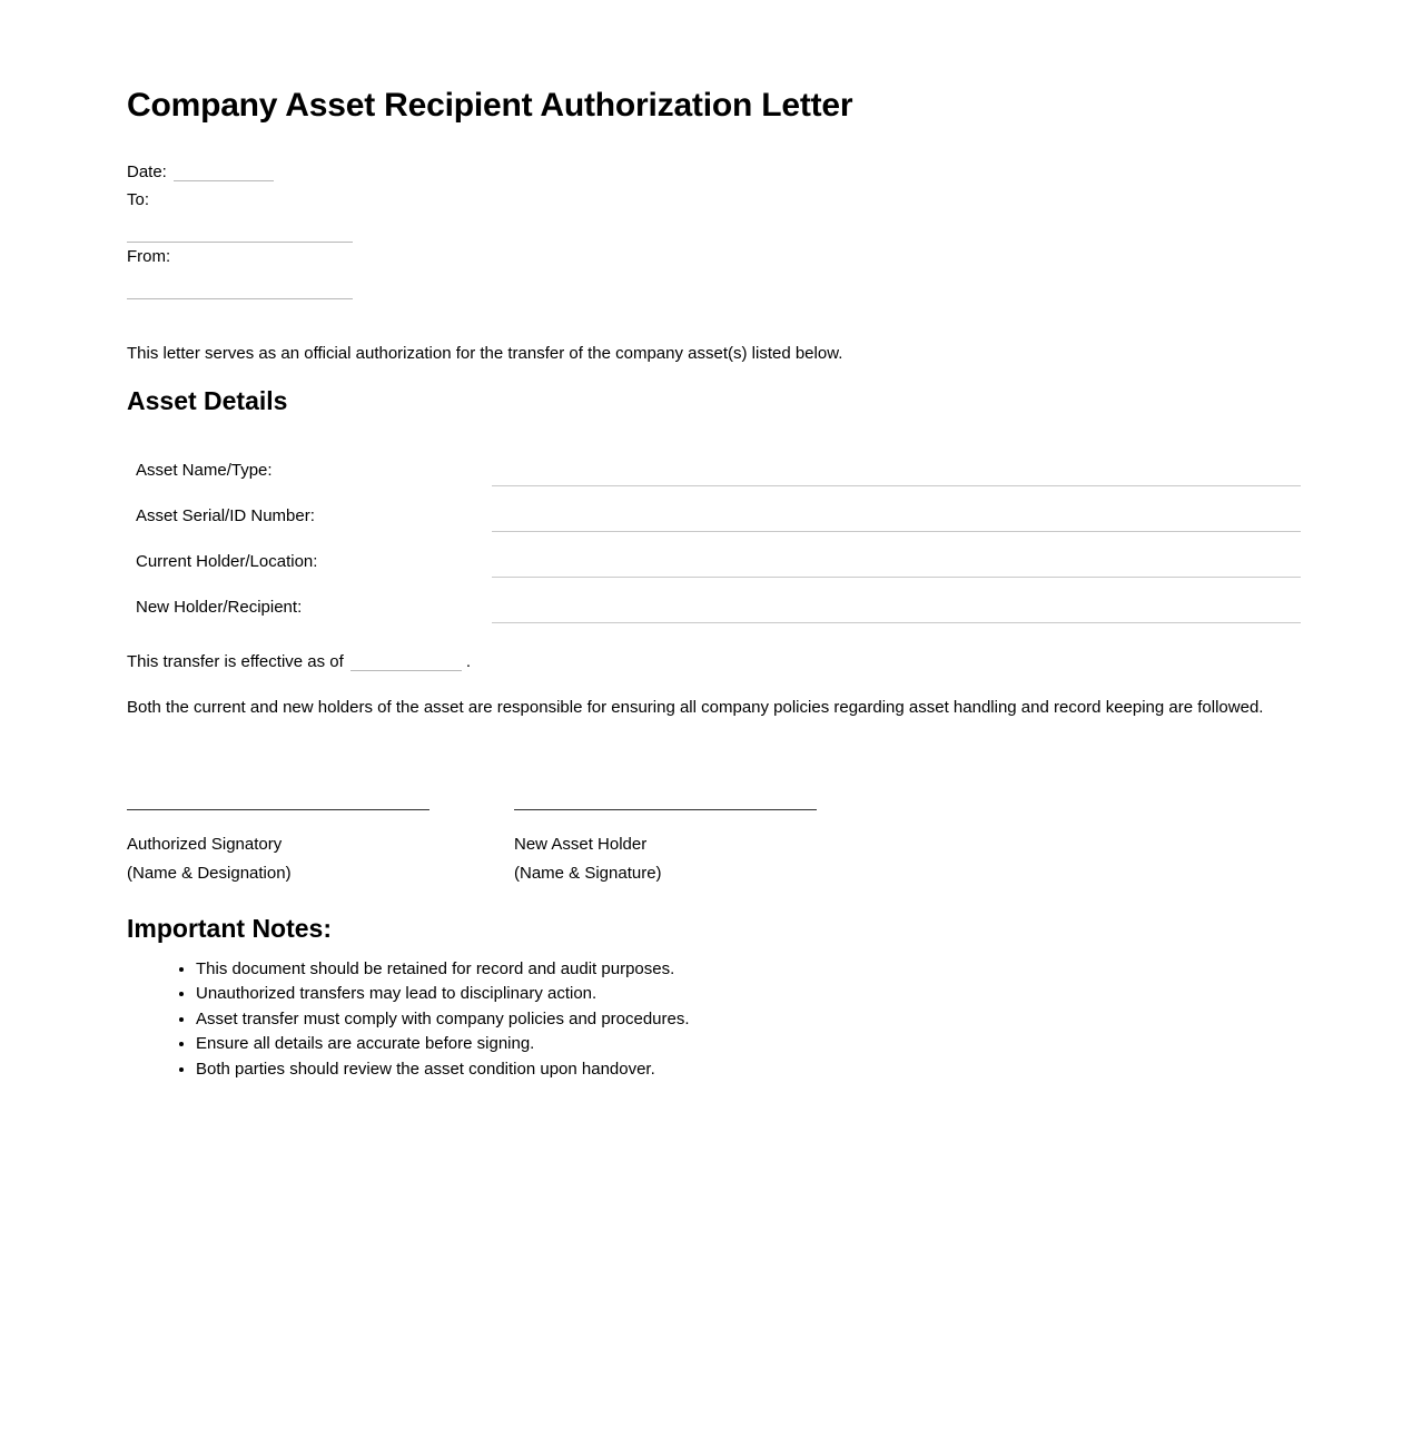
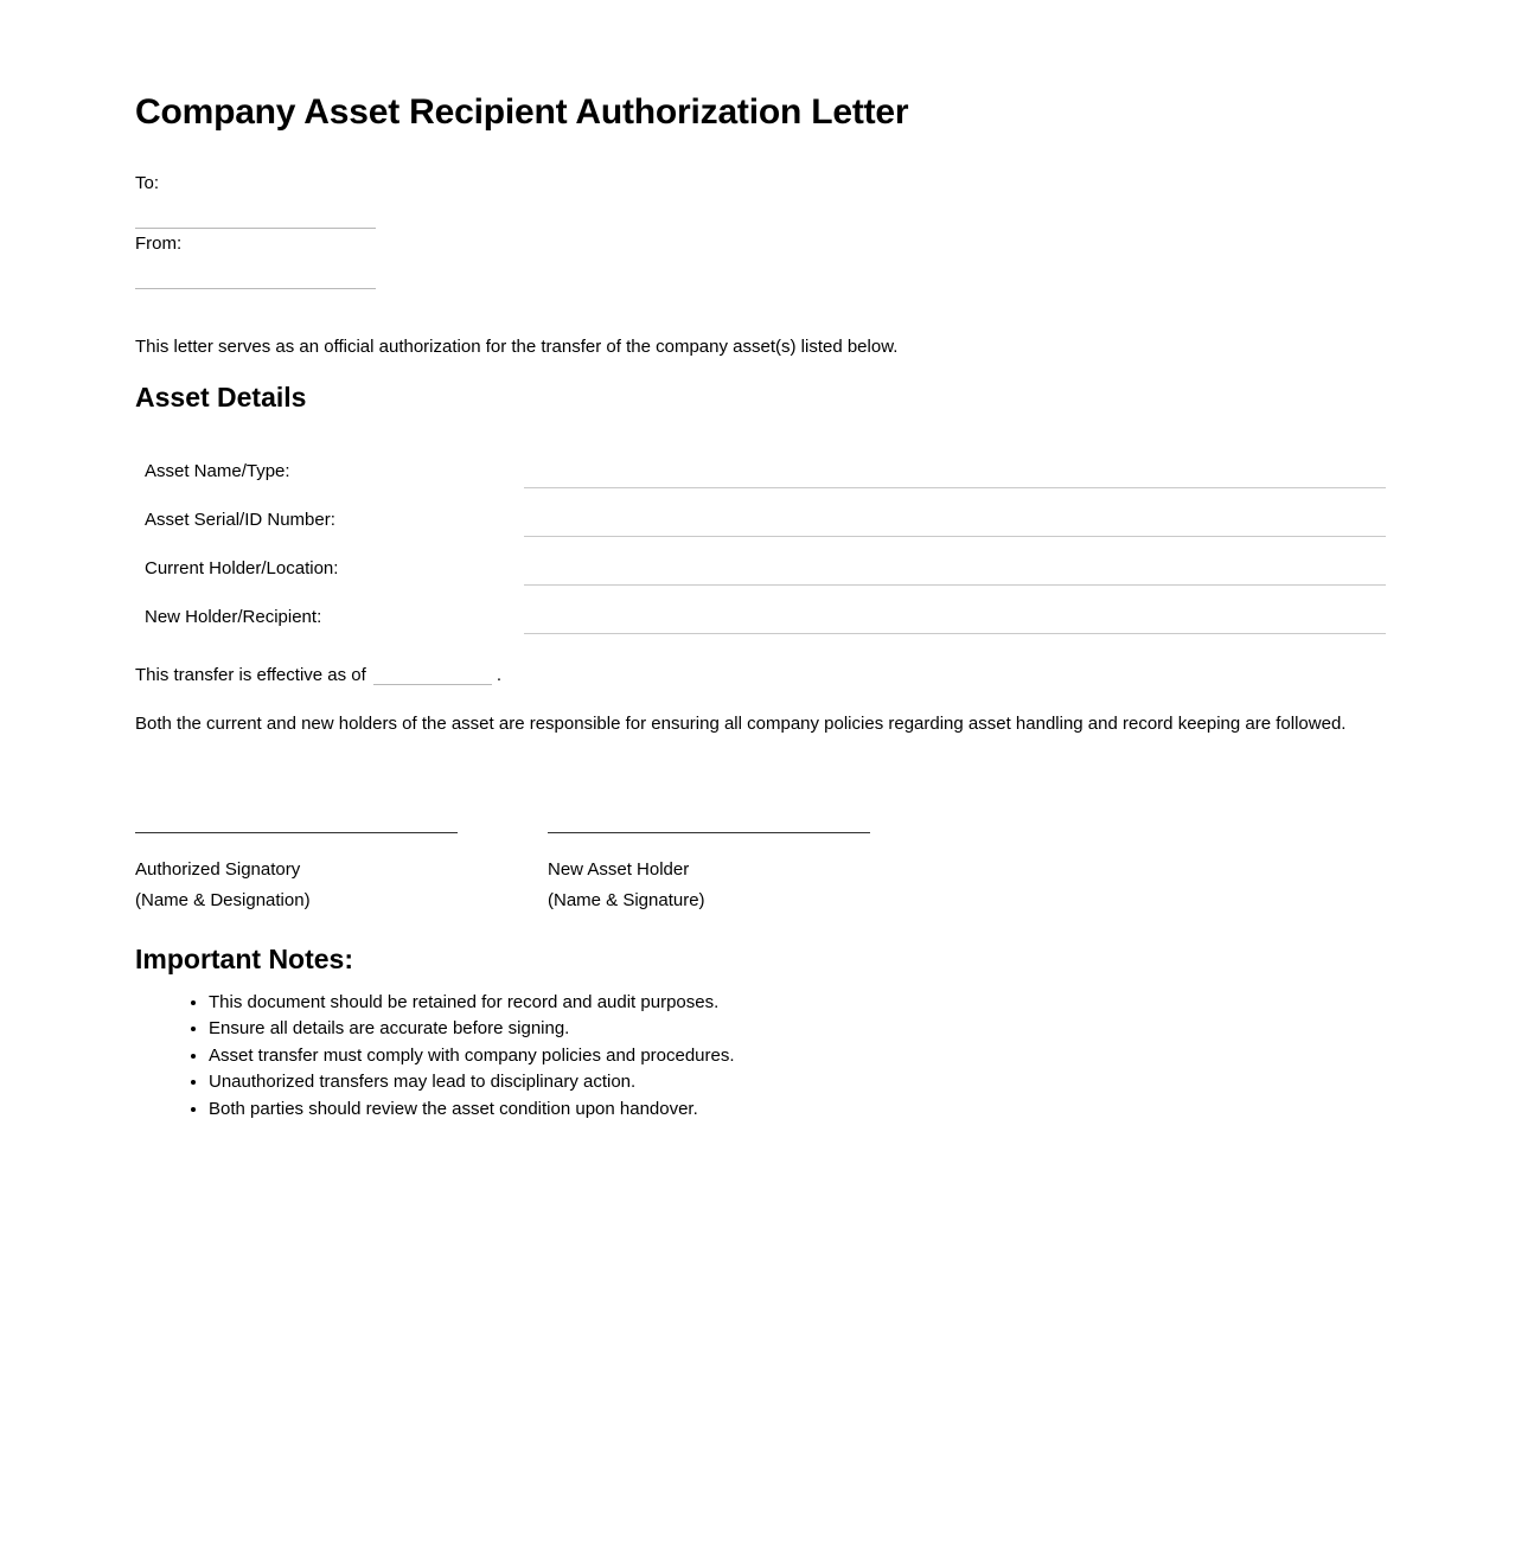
  Company Asset Recipient Authorization Letter
- Date:
  To:
  From:
  This letter serves as an official authorization for the transfer of the company asset(s) listed below.
  Asset Details
  Asset Name/Type:
  Asset Serial/ID Number:
  Current Holder/Location:
  New Holder/Recipient:
  This transfer is effective as of
  .
  Both the current and new holders of the asset are responsible for ensuring all company policies regarding asset handling and record keeping are followed.
  Authorized Signatory
  (Name & Designation)
  New Asset Holder
  (Name & Signature)
  Important Notes:
  This document should be retained for record and audit purposes.
- Unauthorized transfers may lead to disciplinary action.
+ Ensure all details are accurate before signing.
  Asset transfer must comply with company policies and procedures.
- Ensure all details are accurate before signing.
+ Unauthorized transfers may lead to disciplinary action.
  Both parties should review the asset condition upon handover.
